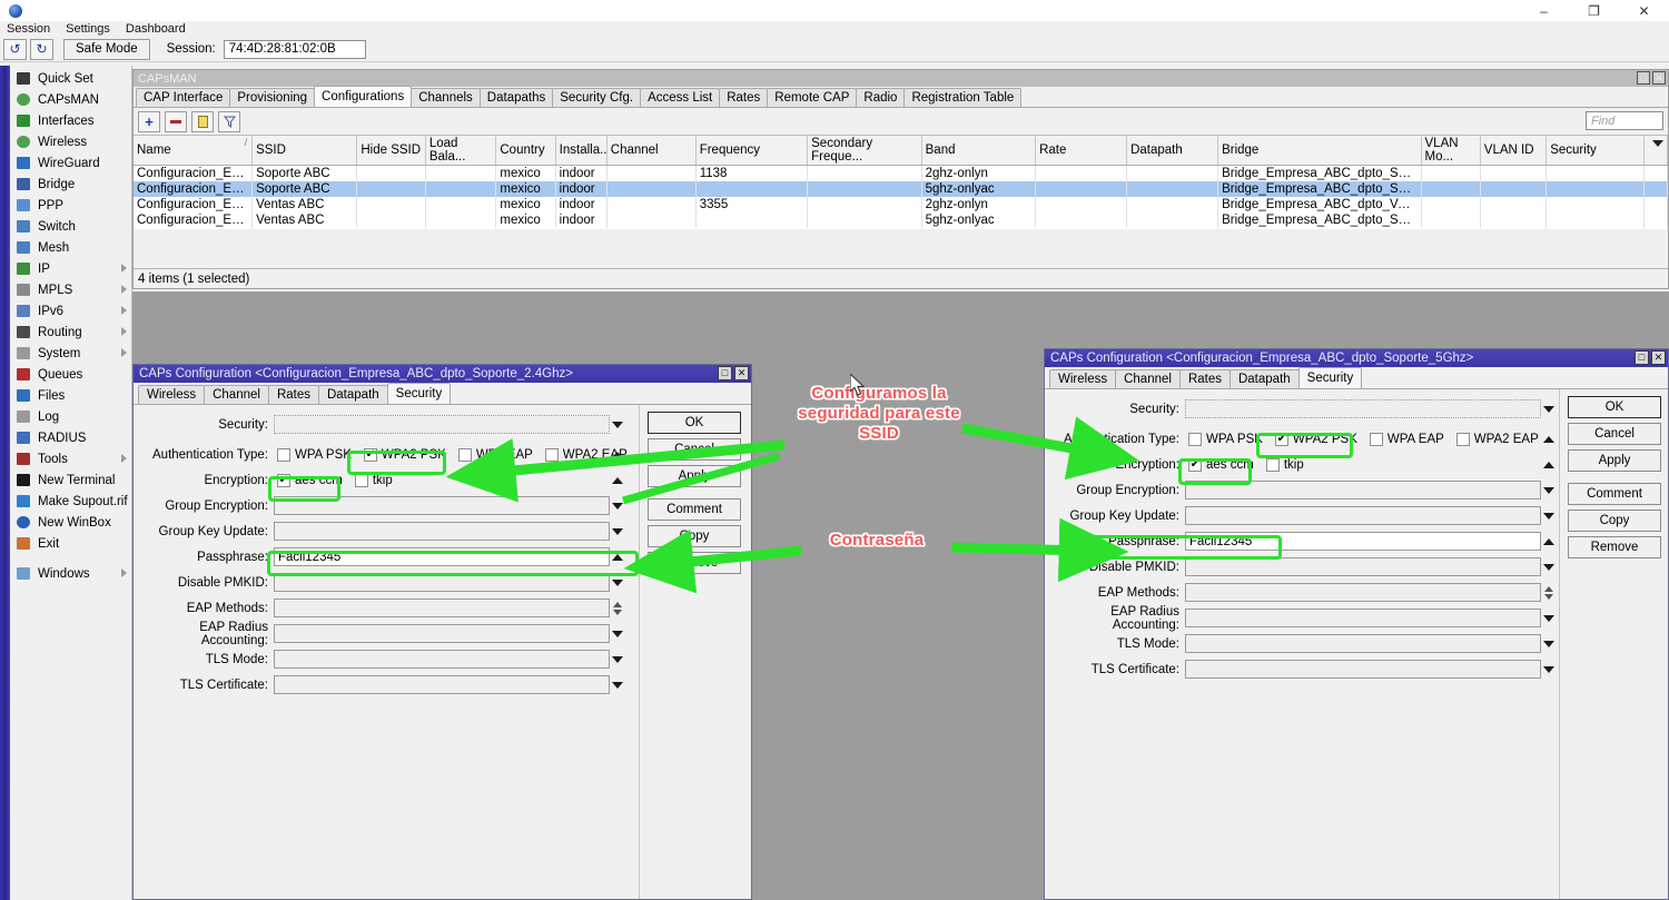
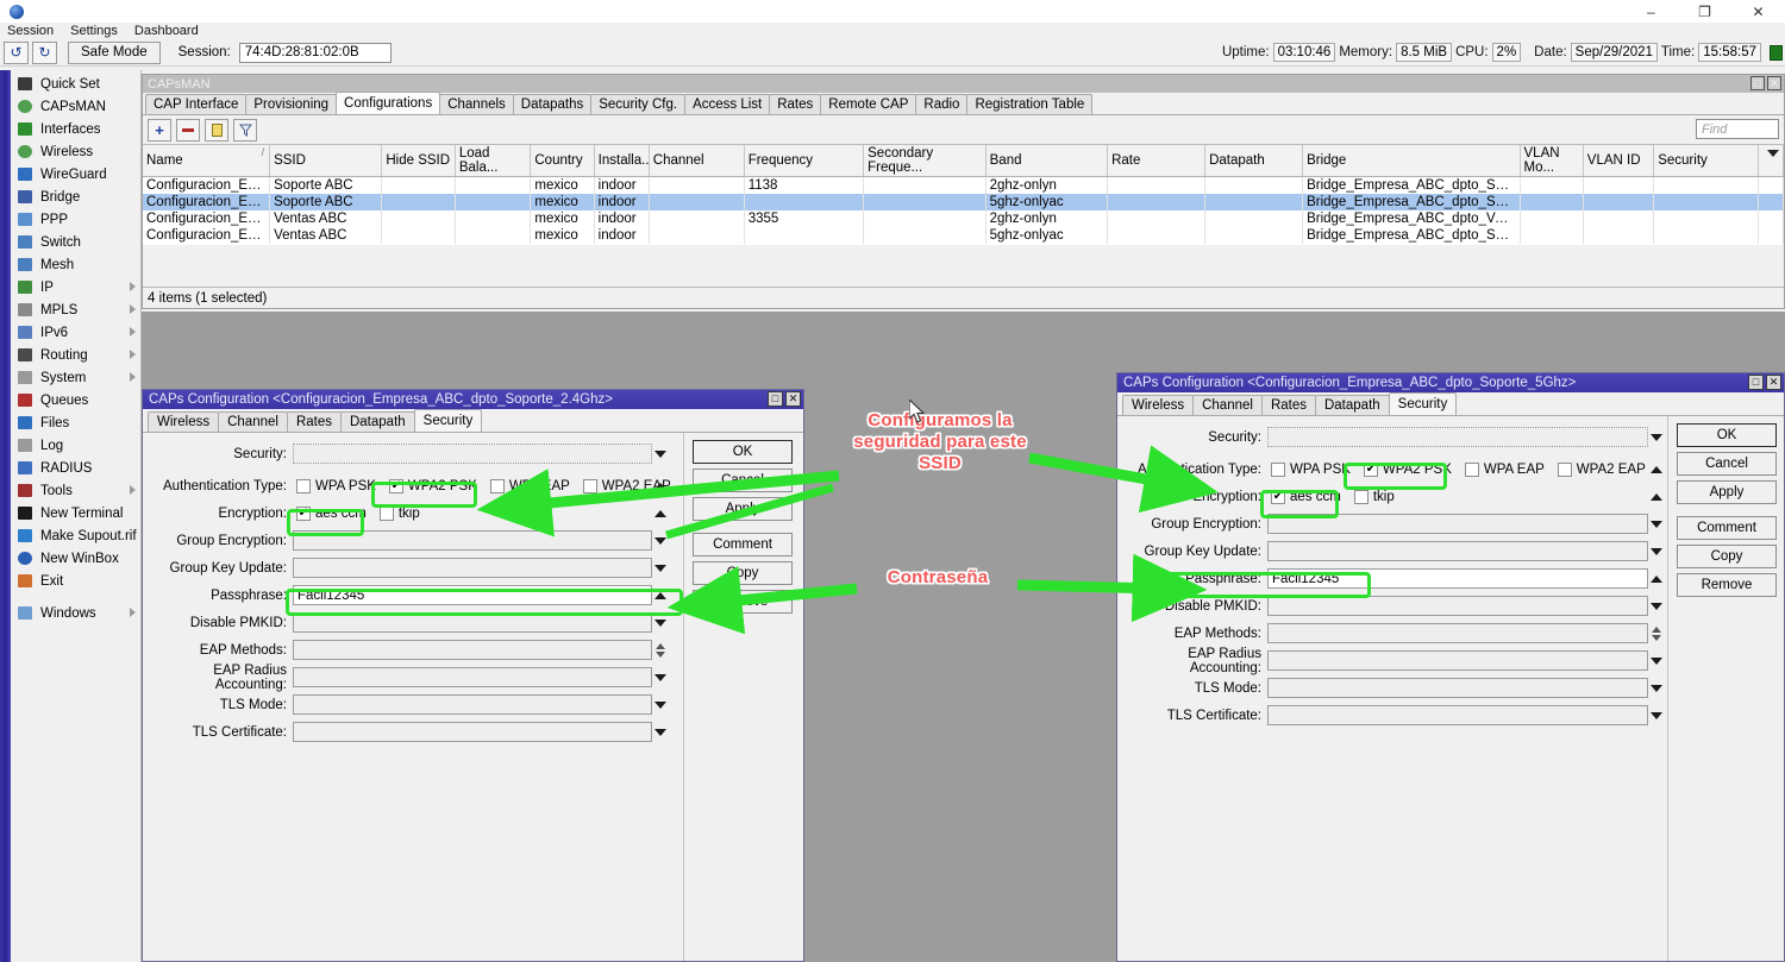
  –
  ❐
  ✕
  Session
  Settings
  Dashboard
  ↺
  ↻
  Safe Mode
  Session:
  74:4D:28:81:02:0B
+ Uptime:
+ 03:10:46
+ Memory:
+ 8.5 MiB
+ CPU:
+ 2%
+ Date:
+ Sep/29/2021
+ Time:
+ 15:58:57
  Quick Set
  CAPsMAN
  Interfaces
  Wireless
  WireGuard
  Bridge
  PPP
  Switch
  Mesh
  IP
  MPLS
  IPv6
  Routing
  System
  Queues
  Files
  Log
  RADIUS
  Tools
  New Terminal
  Make Supout.rif
  New WinBox
  Exit
  Windows
  CAPsMAN
  □
  ✕
  CAP Interface
  Provisioning
  Configurations
  Channels
  Datapaths
  Security Cfg.
  Access List
  Rates
  Remote CAP
  Radio
  Registration Table
  +
  Find
  Name/	SSID	Hide SSID	Load Bala...	Country	Installa..	Channel	Frequency	Secondary Freque...	Band	Rate	Datapath	Bridge	VLAN Mo...	VLAN ID	Security
  Configuracion_Em...	Soporte ABC			mexico	indoor		1138		2ghz-onlyn			Bridge_Empresa_ABC_dpto_Sopo
  Configuracion_Em...	Soporte ABC			mexico	indoor				5ghz-onlyac			Bridge_Empresa_ABC_dpto_Sopo
  Configuracion_Em...	Ventas ABC			mexico	indoor		3355		2ghz-onlyn			Bridge_Empresa_ABC_dpto_Venta
  Configuracion_Em...	Ventas ABC			mexico	indoor				5ghz-onlyac			Bridge_Empresa_ABC_dpto_Sopo
  4 items (1 selected)
  CAPs Configuration <Configuracion_Empresa_ABC_dpto_Soporte_2.4Ghz>
  □
  ✕
  Wireless
  Channel
  Rates
  Datapath
  Security
  Security:
  Authentication Type:
  WPA PSK
  ✔
  WPA2 PSK
  WPA EAP
  WPA2 EAP
  Encryption:
  ✔
  aes ccm
  tkip
  Group Encryption:
  Group Key Update:
  Passphrase:
  Facil12345
  Disable PMKID:
  EAP Methods:
  EAP Radius Accounting:
  TLS Mode:
  TLS Certificate:
  OK
  Comment
  Copy
  CAPs Configuration <Configuracion_Empresa_ABC_dpto_Soporte_5Ghz>
  □
  ✕
  Wireless
  Channel
  Rates
  Datapath
  Security
  Security:
  Authentication Type:
  WPA PSK
  ✔
  WPA2 PSK
  WPA EAP
  WPA2 EAP
  Encryption:
  ✔
  aes ccm
  tkip
  Group Encryption:
  Group Key Update:
  Passphrase:
  Facil12345
  Disable PMKID:
  EAP Methods:
  EAP Radius Accounting:
  TLS Mode:
  TLS Certificate:
  OK
  Cancel
  Apply
  Comment
  Copy
  Remove
  Confiuramos la
  seguridad para este
  SSID
  Contraseña
